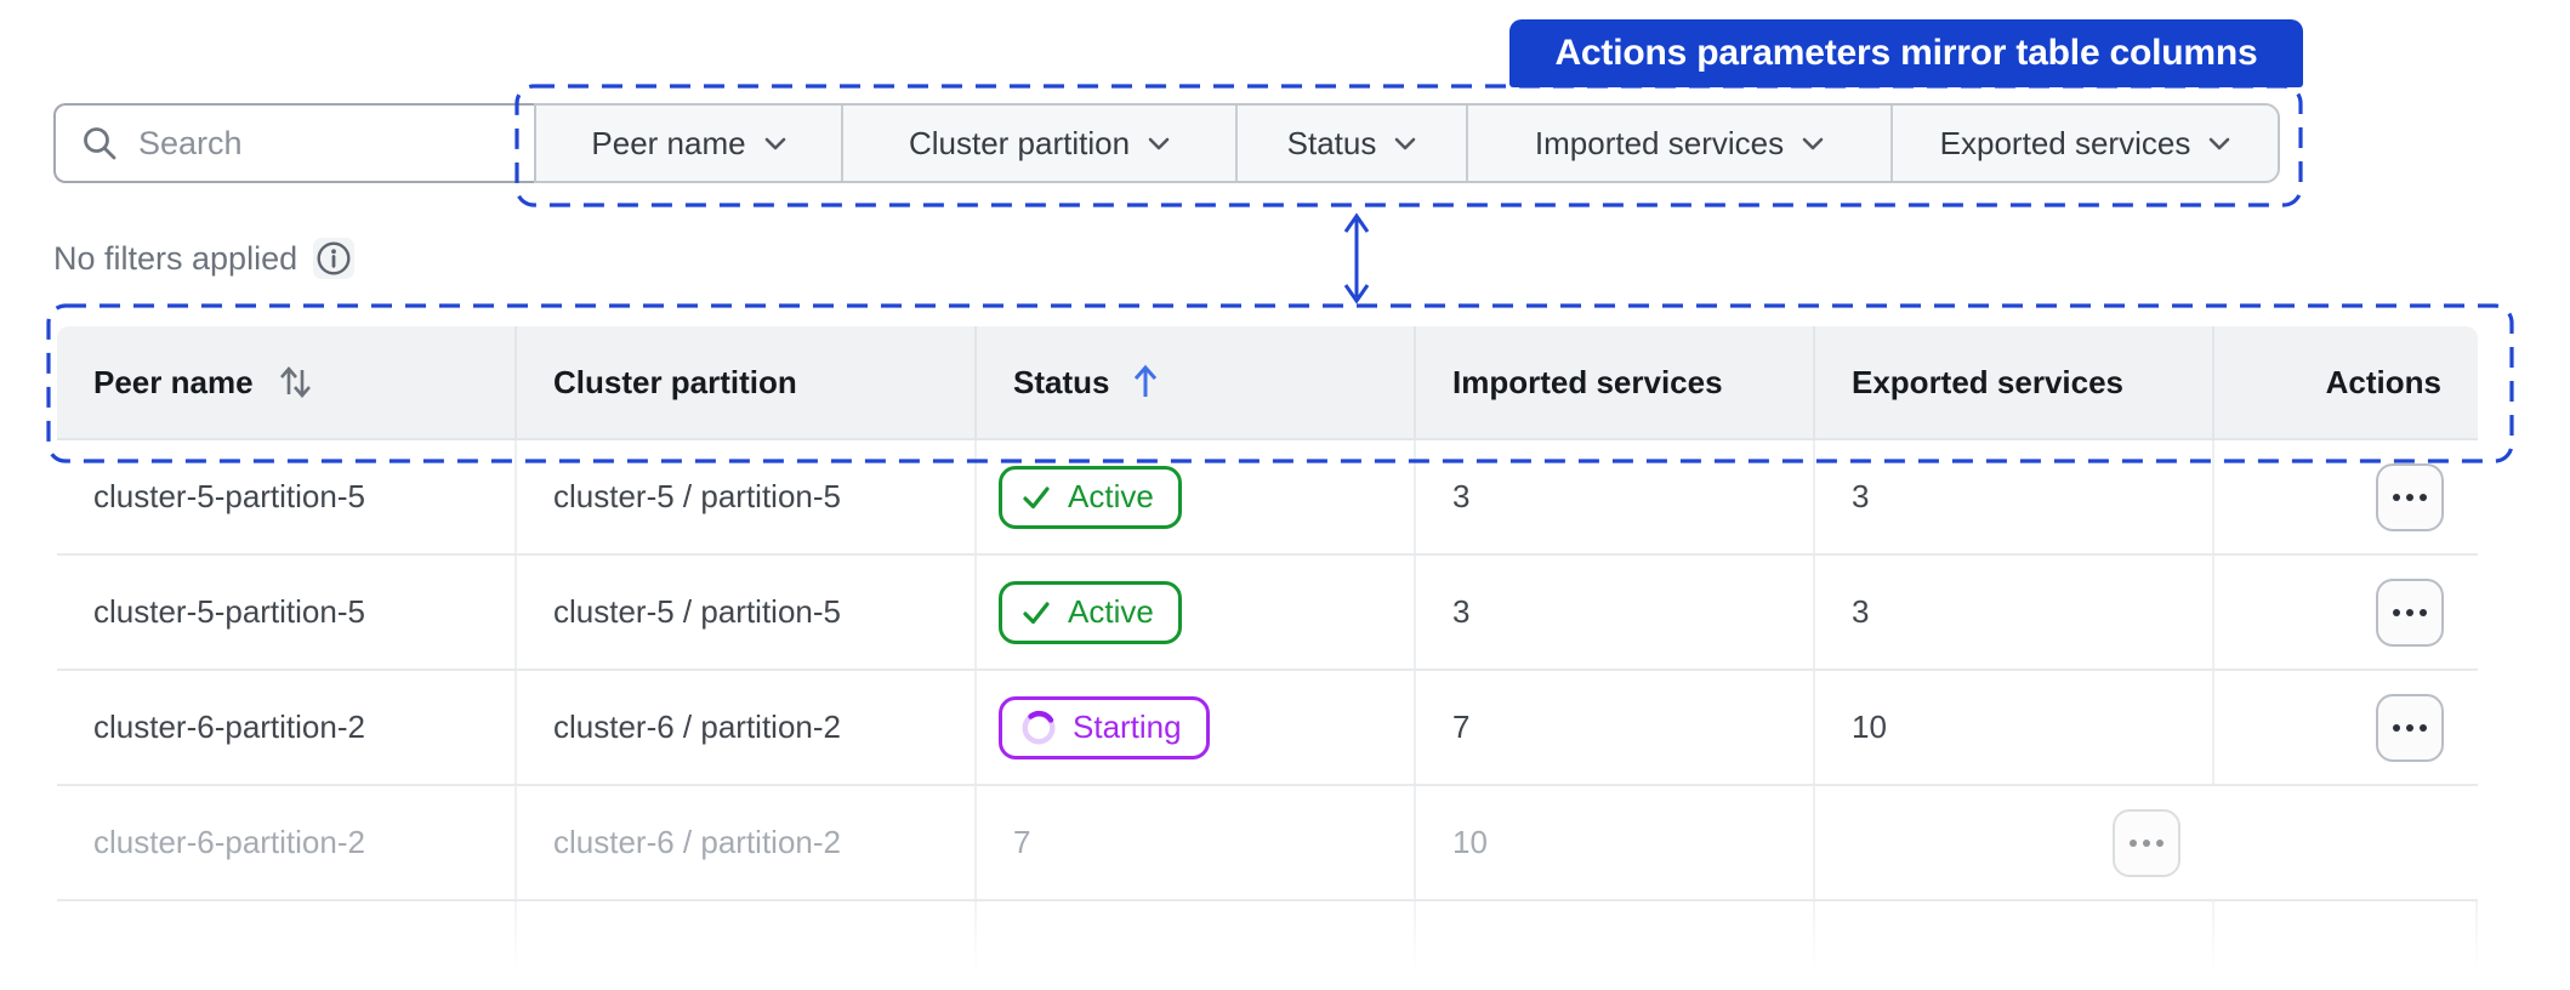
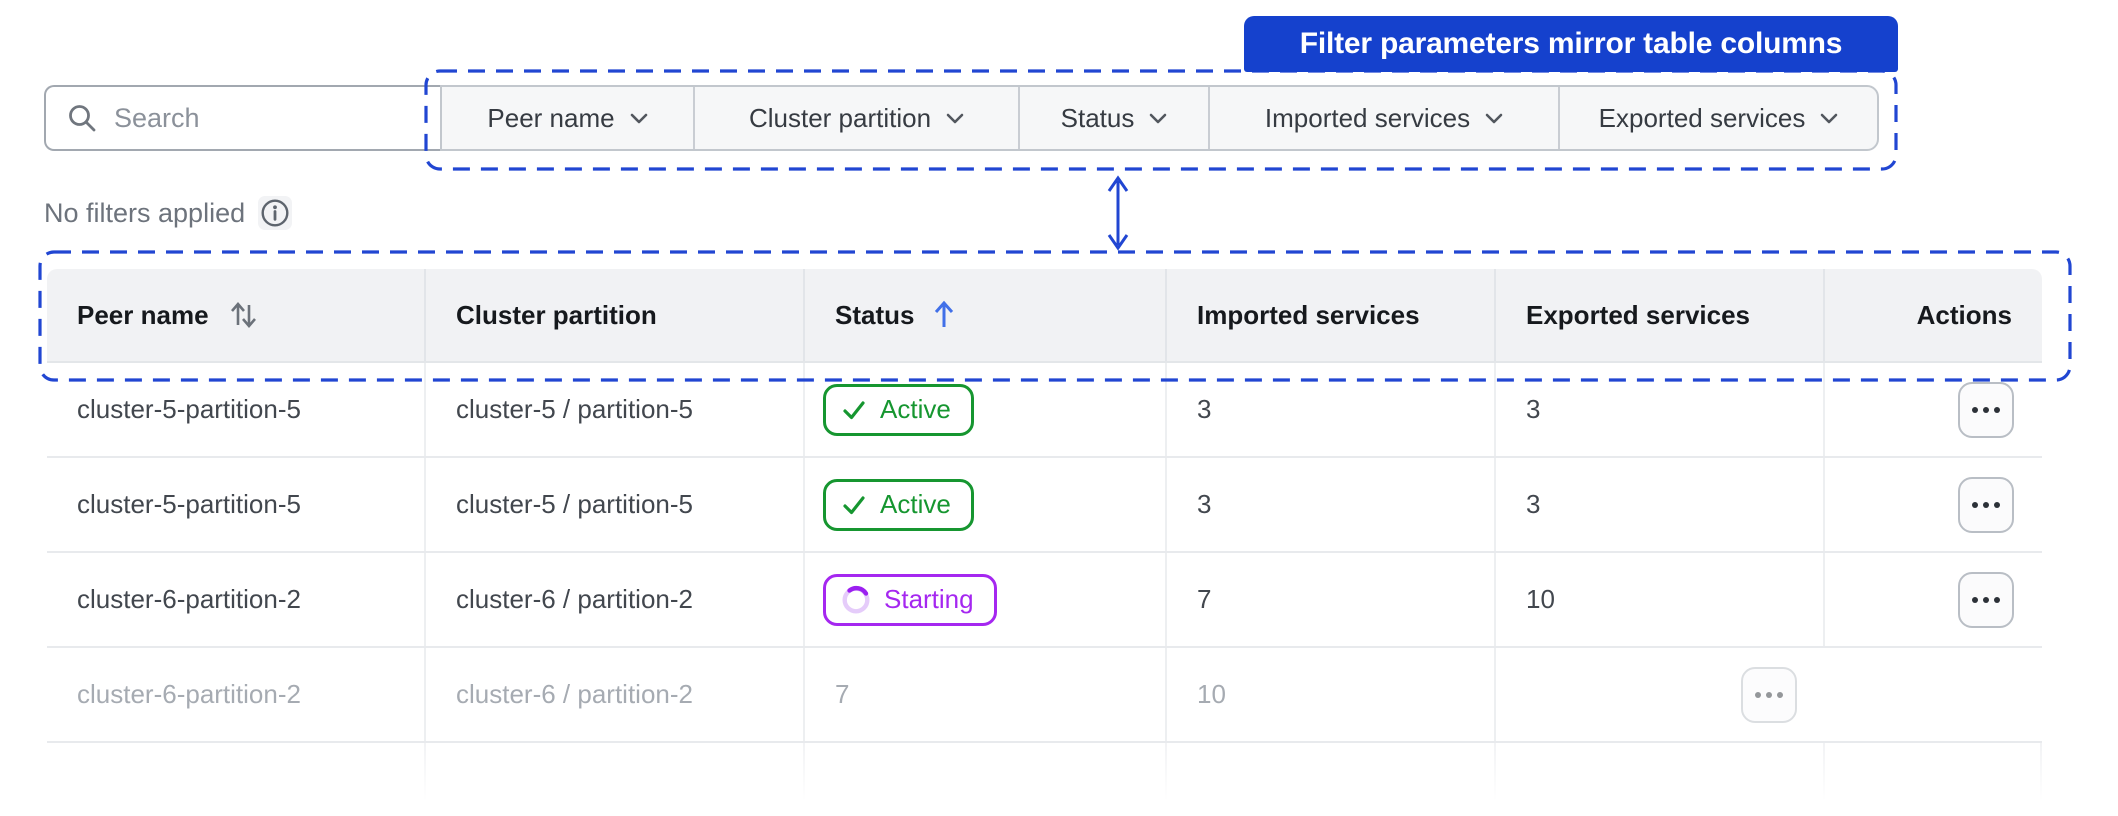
- Actions parameters mirror table columns
+ Filter parameters mirror table columns
  Search
  Peer name
  Cluster partition
  Status
  Imported services
  Exported services
  No filters applied
  Peer name
  Cluster partition
  Status
  Imported services
  Exported services
  Actions
  cluster-5-partition-5
  cluster-5 / partition-5
  Active
  3
  3
  cluster-5-partition-5
  cluster-5 / partition-5
  Active
  3
  3
  cluster-6-partition-2
  cluster-6 / partition-2
  Starting
  7
  10
  cluster-6-partition-2
  cluster-6 / partition-2
  7
  10
